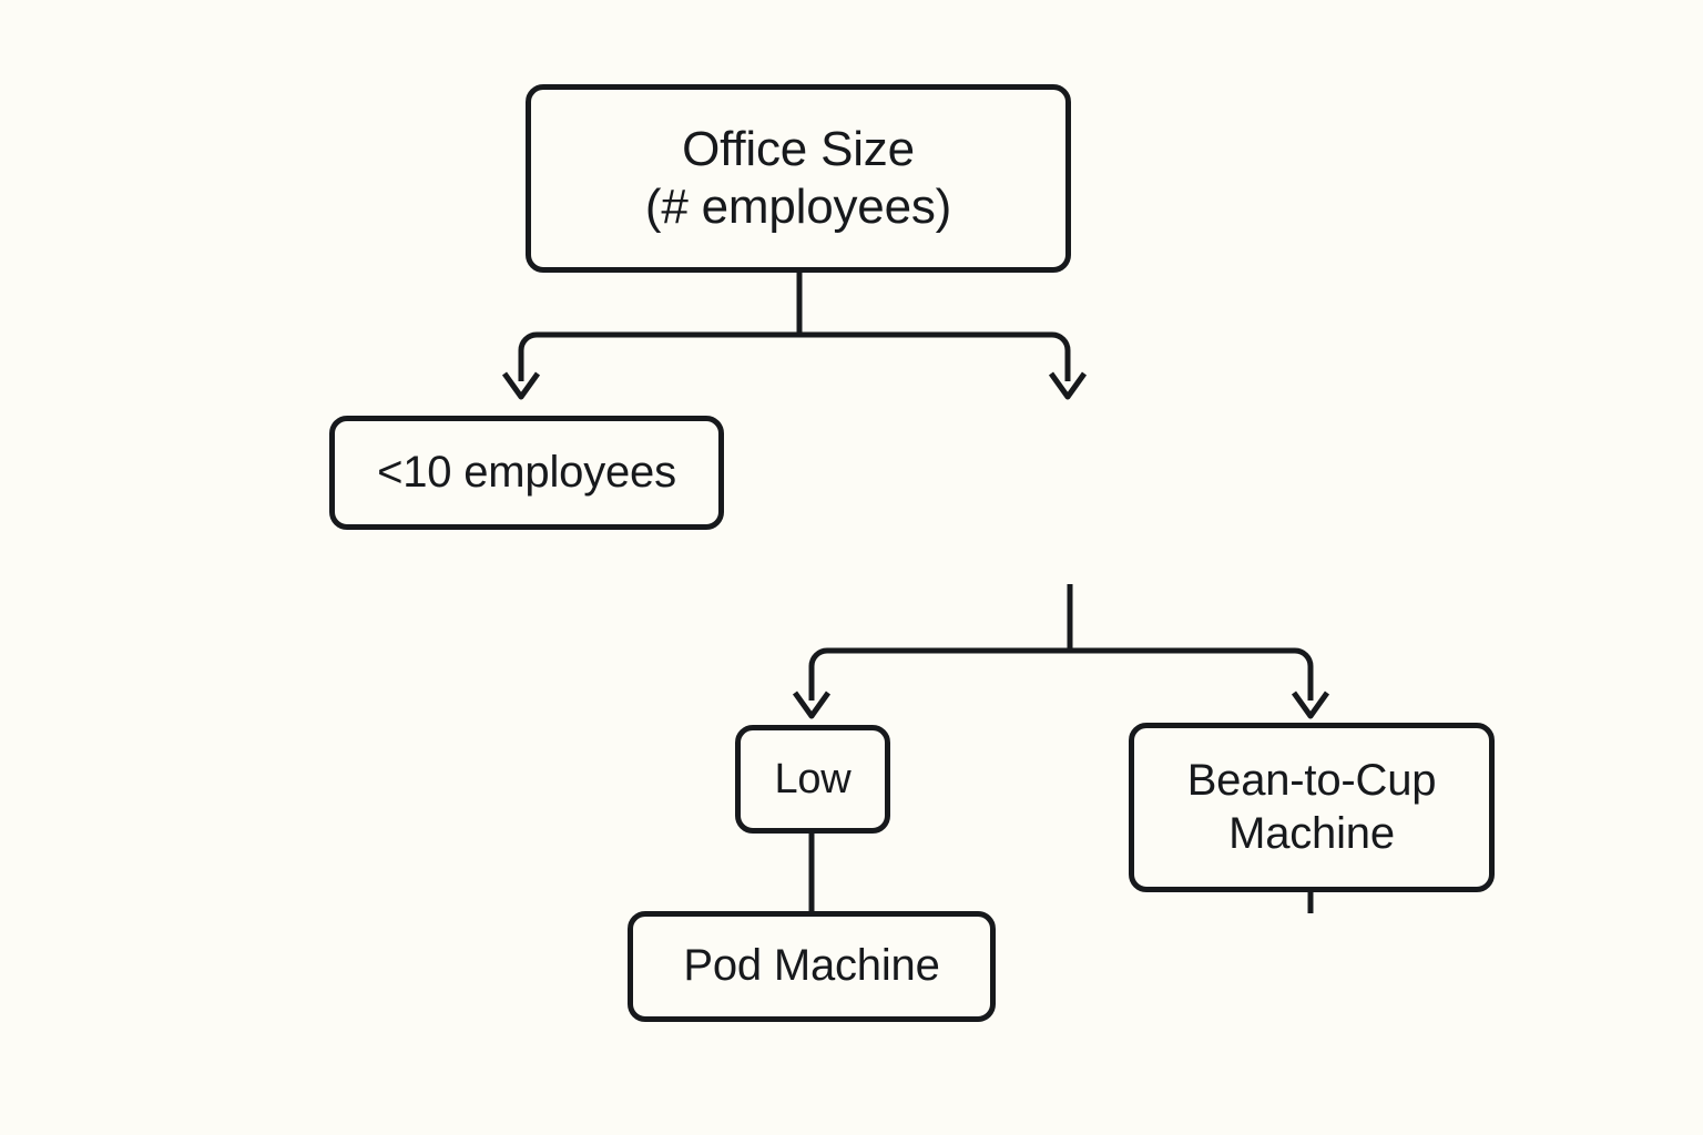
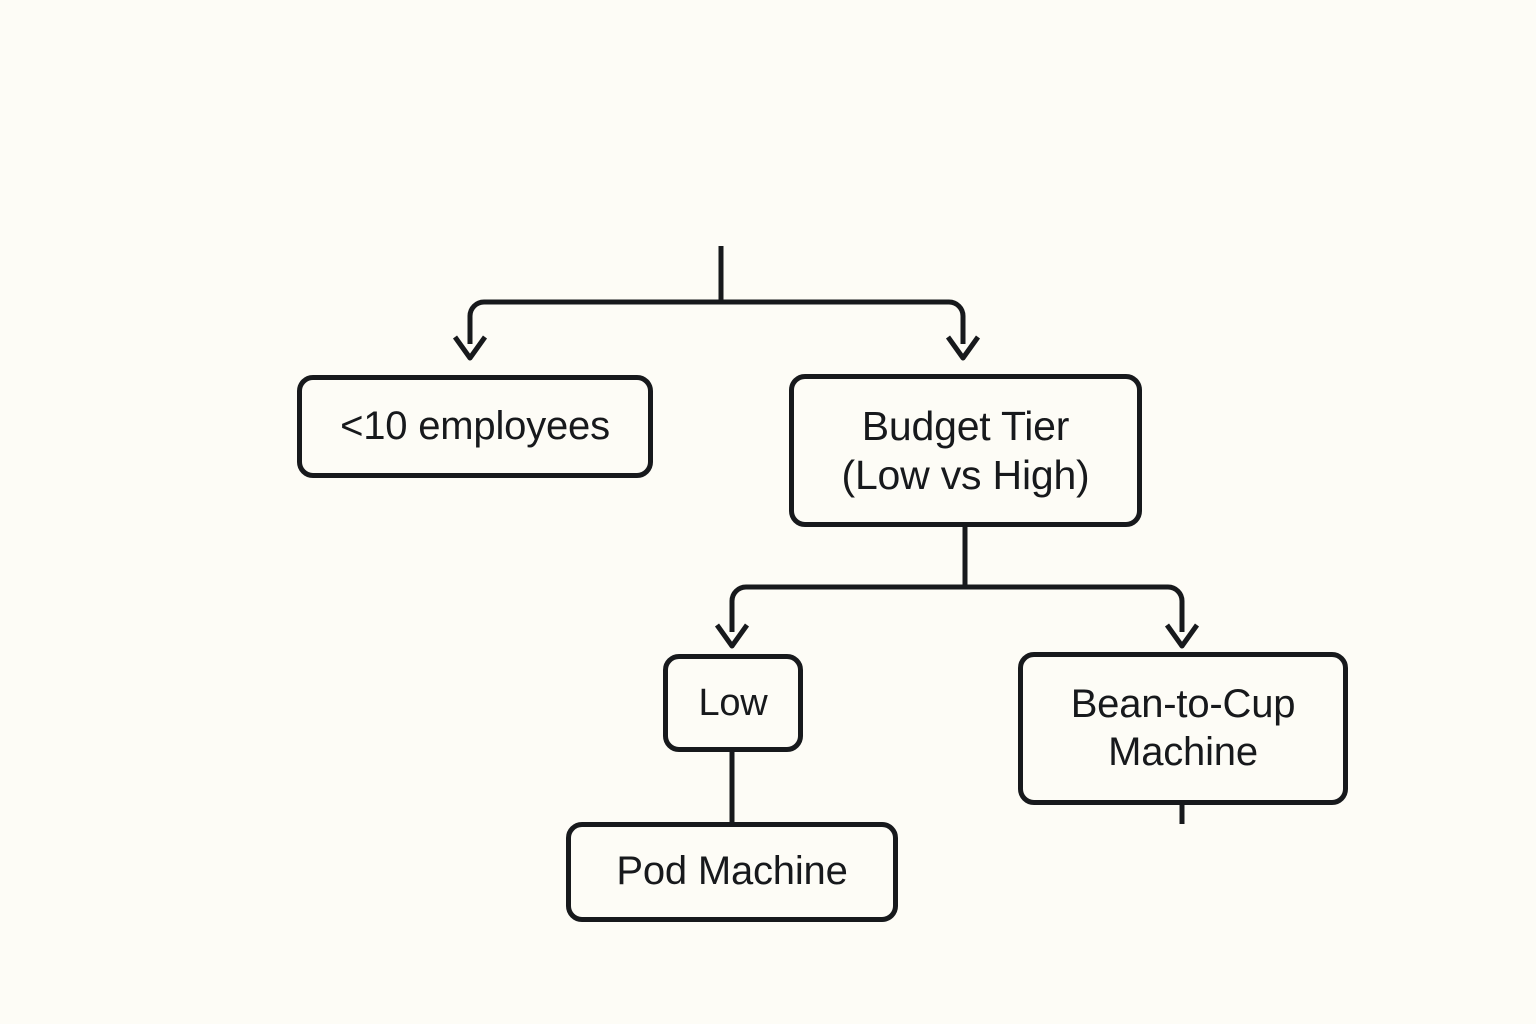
- Office Size
- (# employees)
  <10 employees
+ Budget Tier
+ (Low vs High)
  Low
  Bean-to-Cup
  Machine
  Pod Machine
